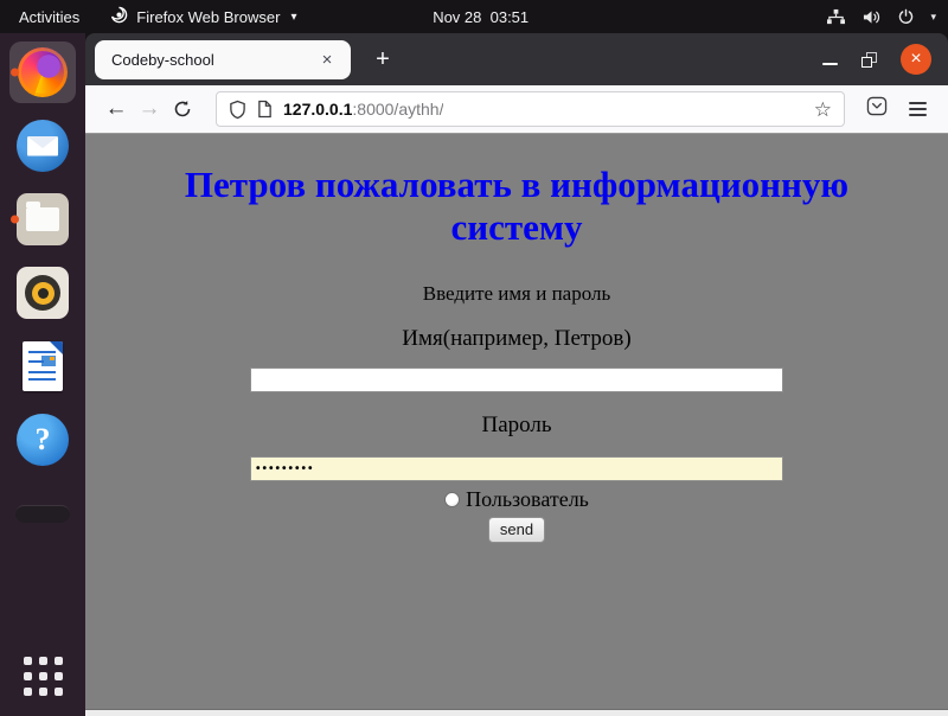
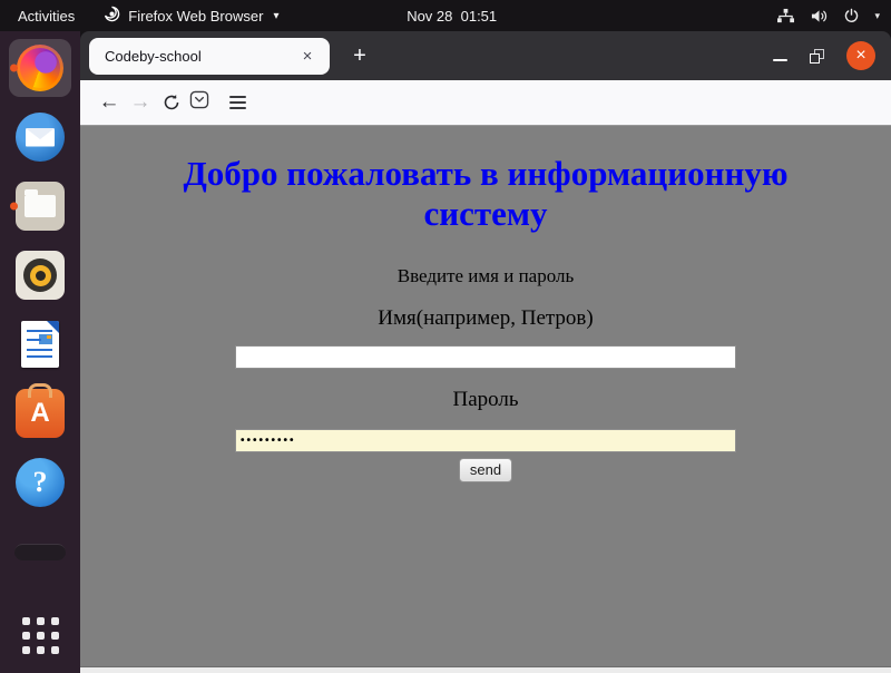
  Activities
  Firefox Web Browser
  ▾
- Nov 28 03:51
+ Nov 28 01:51
  ▾
+ A
  ?
  Codeby-school
  ×
  +
  ×
  ←
  →
- 127.0.0.1:8000/aythh/
- ☆
- Петров пожаловать в информационную систему
+ Добро пожаловать в информационную систему
  Введите имя и пароль
  Имя(например, Петров)
  Пароль
  •••••••••
- Пользователь
  send
